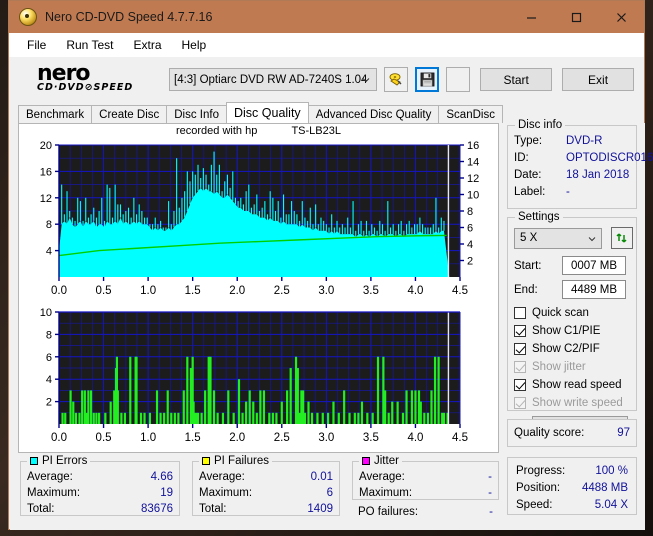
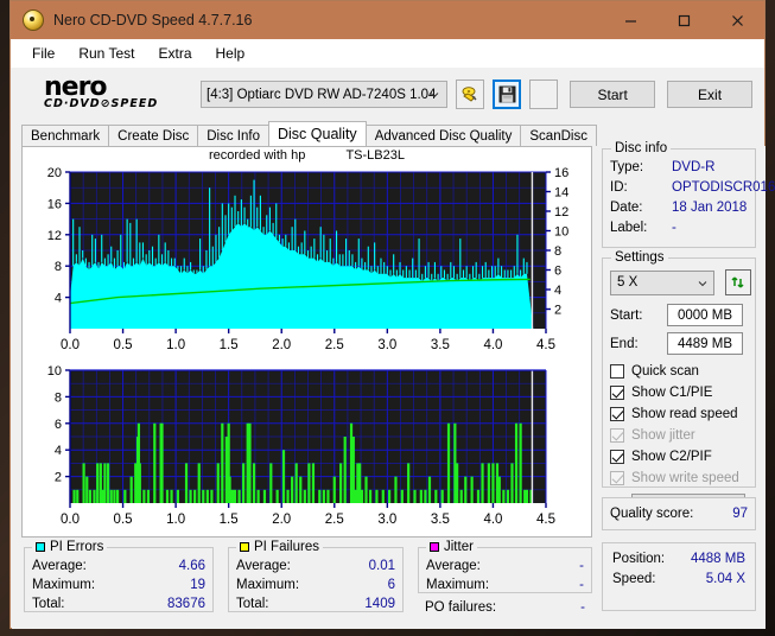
  Nero CD-DVD Speed 4.7.7.16
  File
  Run Test
  Extra
  Help
  nero
  CD·DVD⊘SPEED
  [4:3] Optiarc DVD RW AD-7240S 1.0
  Start
  Exit
  Benchmark
  Create Disc
  Disc Info
  Disc Quality
  Advanced Disc Quality
  ScanDisc
  recorded with hp TS-LB23L
  4
  8
  12
  16
  20
  2
  4
  6
  8
  10
  12
  14
  16
  0.0
  0.5
  1.0
  1.5
  2.0
  2.5
  3.0
  3.5
  4.0
  4.5
  2
  4
  6
  8
  10
  0.0
  0.5
  1.0
  1.5
  2.0
  2.5
  3.0
  3.5
  4.0
  4.5
  Disc info
  Type:
  DVD-R
  ID:
  OPTODISCR016
  Date:
  18 Jan 2018
  Label:
  -
  Settings
  5 X
  Start:
- 0007 MB
+ 0000 MB
  End:
  4489 MB
  Quick scan
  Show C1/PIE
- Show C2/PIF
+ Show read speed
  Show jitter
- Show read speed
+ Show C2/PIF
  Show write speed
  Quality score:
  97
- Progress:
- 100 %
  Position:
  4488 MB
  Speed:
  5.04 X
  PI Errors
  Average:
  4.66
  Maximum:
  19
  Total:
  83676
  PI Failures
  Average:
  0.01
  Maximum:
  6
  Total:
  1409
  Jitter
  Average:
  -
  Maximum:
  -
  PO failures:
  -
